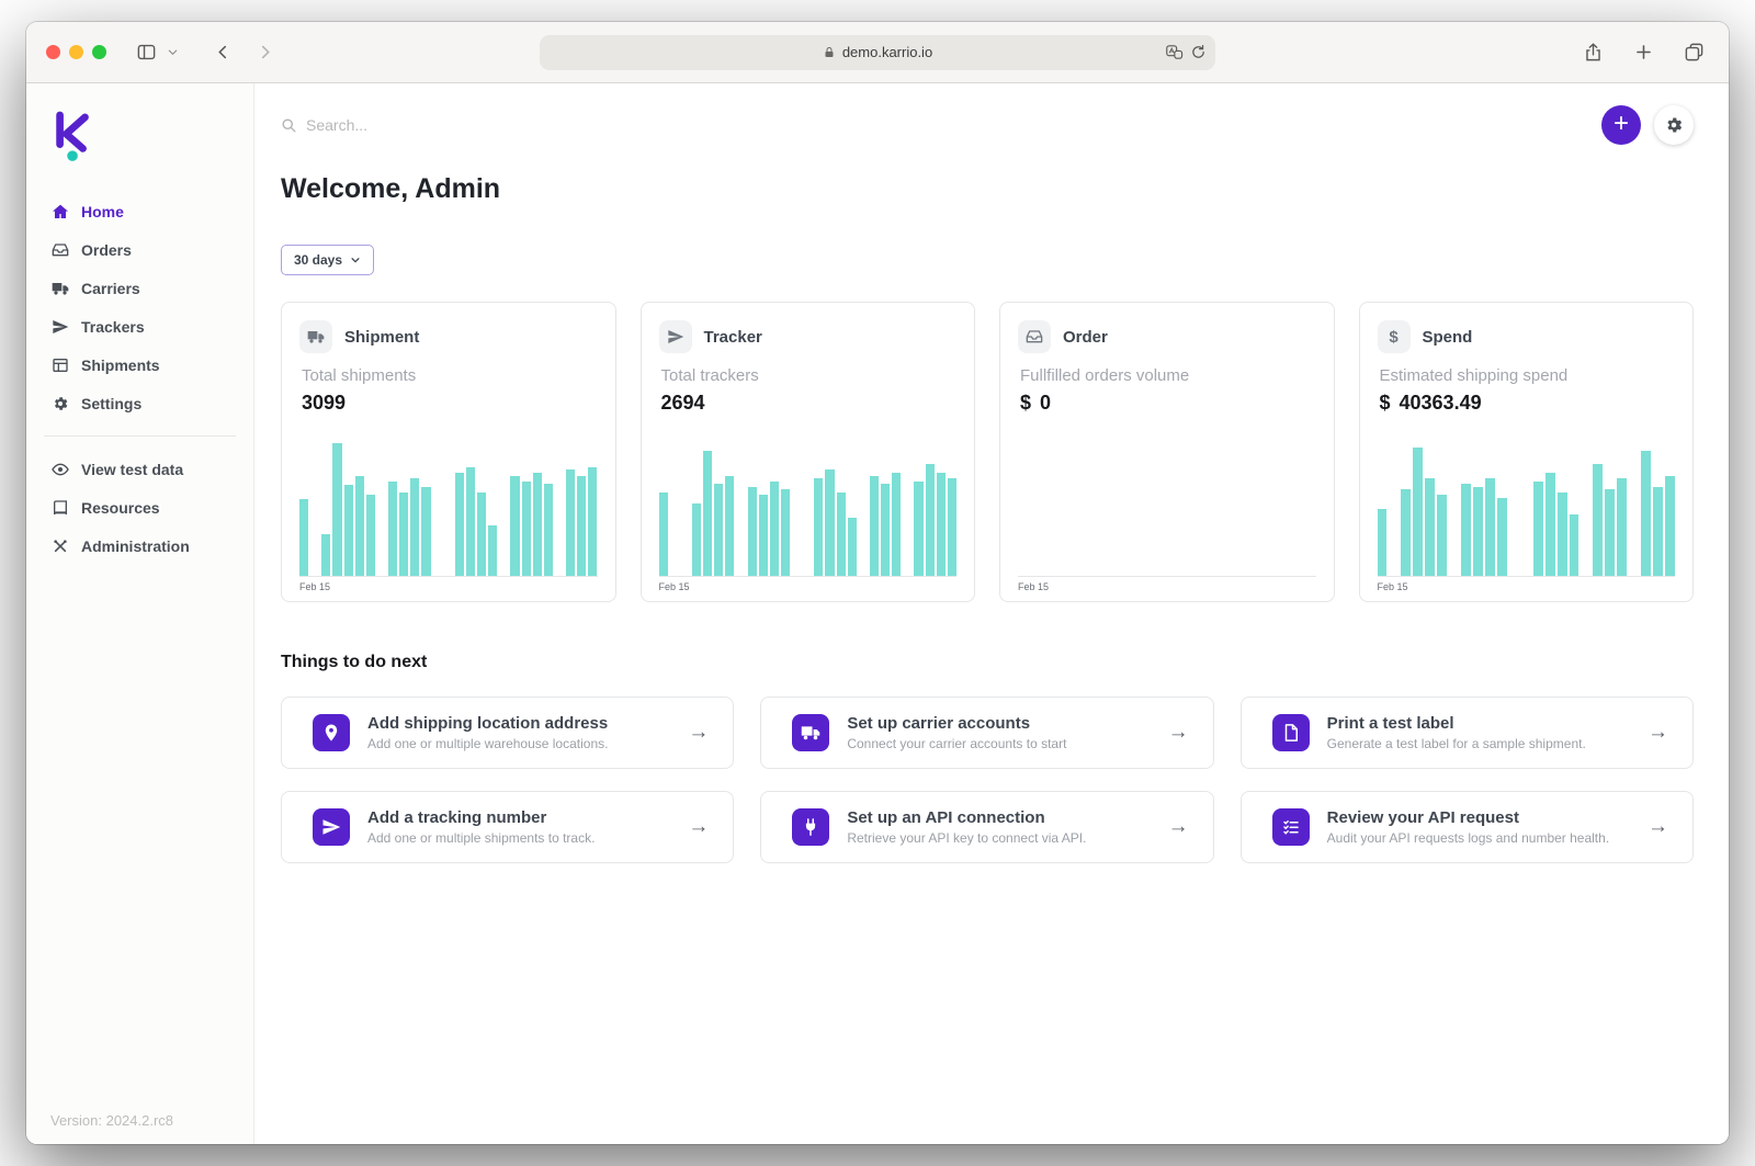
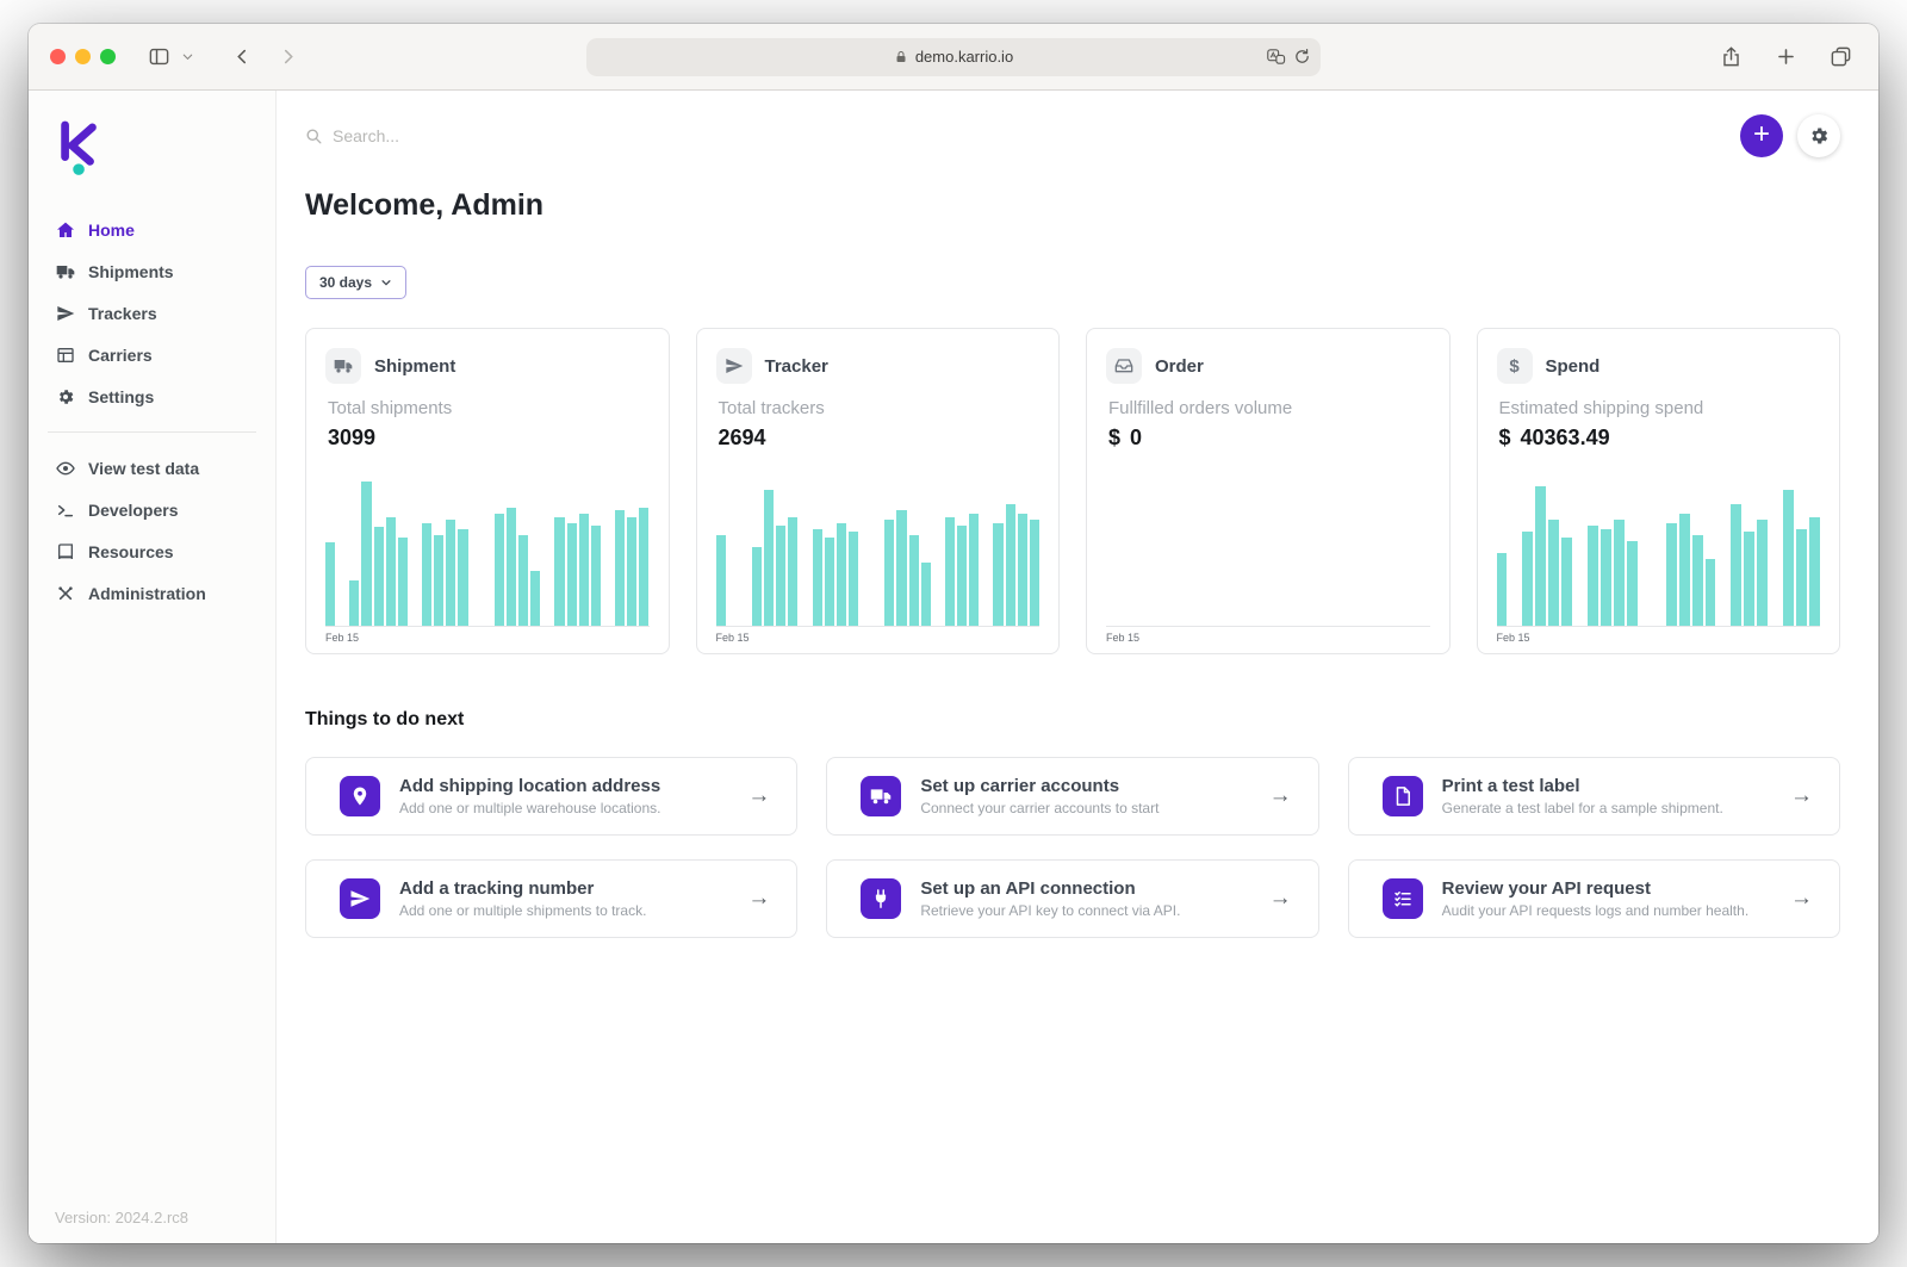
  demo.karrio.io
  Home
- Orders
- Carriers
+ Shipments
  Trackers
- Shipments
+ Carriers
  Settings
  View test data
+ Developers
  Resources
  Administration
  Version: 2024.2.rc8
  Search...
  +
  Welcome, Admin
  30 days
  Shipment
  Total shipments
  3099
  Feb 15
  Tracker
  Total trackers
  2694
  Feb 15
  Order
  Fullfilled orders volume
  $
  0
  Feb 15
  $
  Spend
  Estimated shipping spend
  $
  40363.49
  Feb 15
  Things to do next
  Add shipping location address
  Add one or multiple warehouse locations.
  →
  Set up carrier accounts
  Connect your carrier accounts to start
  →
  Print a test label
  Generate a test label for a sample shipment.
  →
  Add a tracking number
  Add one or multiple shipments to track.
  →
  Set up an API connection
  Retrieve your API key to connect via API.
  →
  Review your API request
  Audit your API requests logs and number health.
  →
